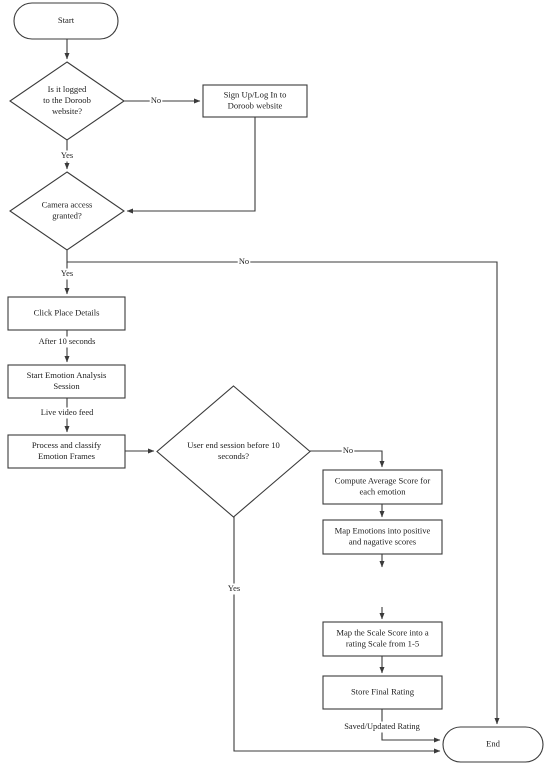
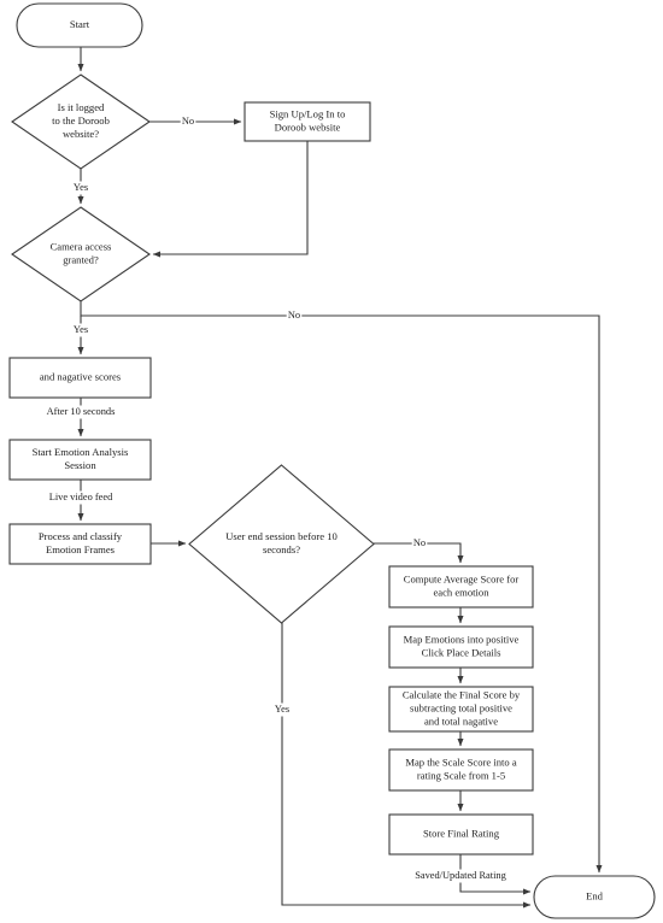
  Start
  Is it logged
  to the Doroob
  website?
  Sign Up/Log In to
  Doroob website
  Camera access
  granted?
- Click Place Details
+ and nagative scores
  Start Emotion Analysis
  Session
  Process and classify
  Emotion Frames
  User end session before 10
  seconds?
  Compute Average Score for
  each emotion
  Map Emotions into positive
- and nagative scores
+ Click Place Details
+ Calculate the Final Score by
+ subtracting total positive
+ and total nagative
  Map the Scale Score into a
  rating Scale from 1-5
  Store Final Rating
  End
  No
  Yes
  No
  Yes
  After 10 seconds
  Live video feed
  No
  Saved/Updated Rating
  Yes
